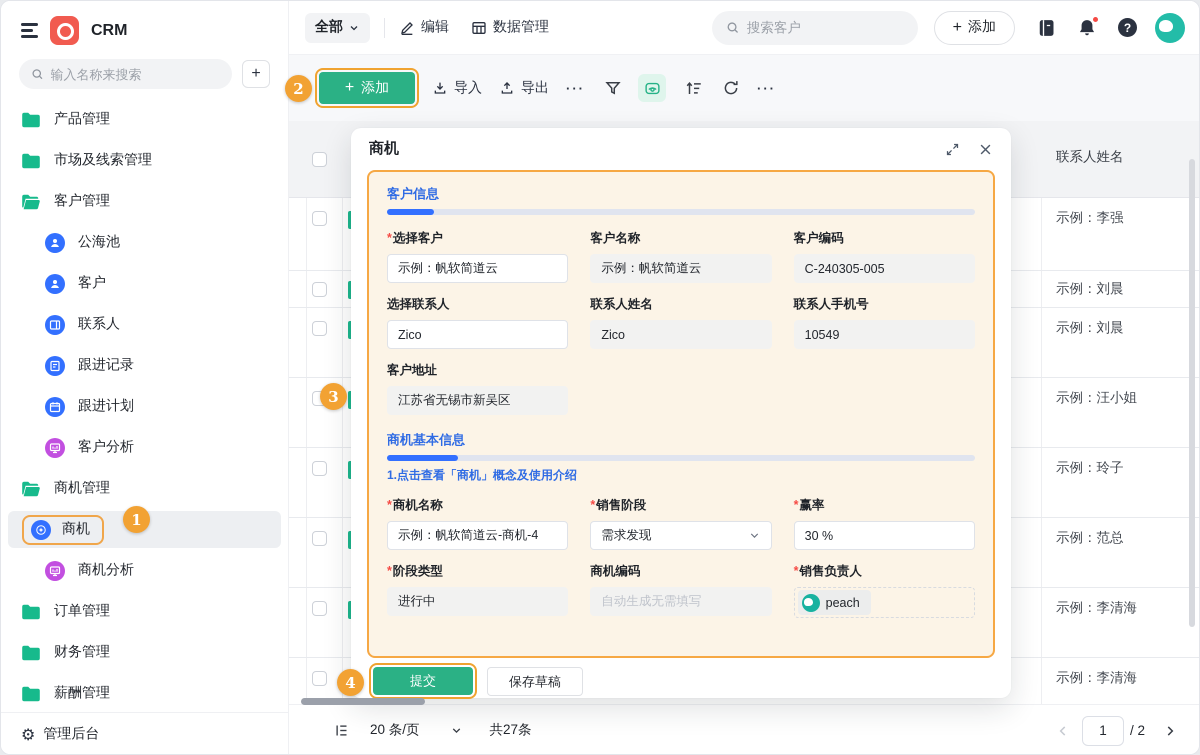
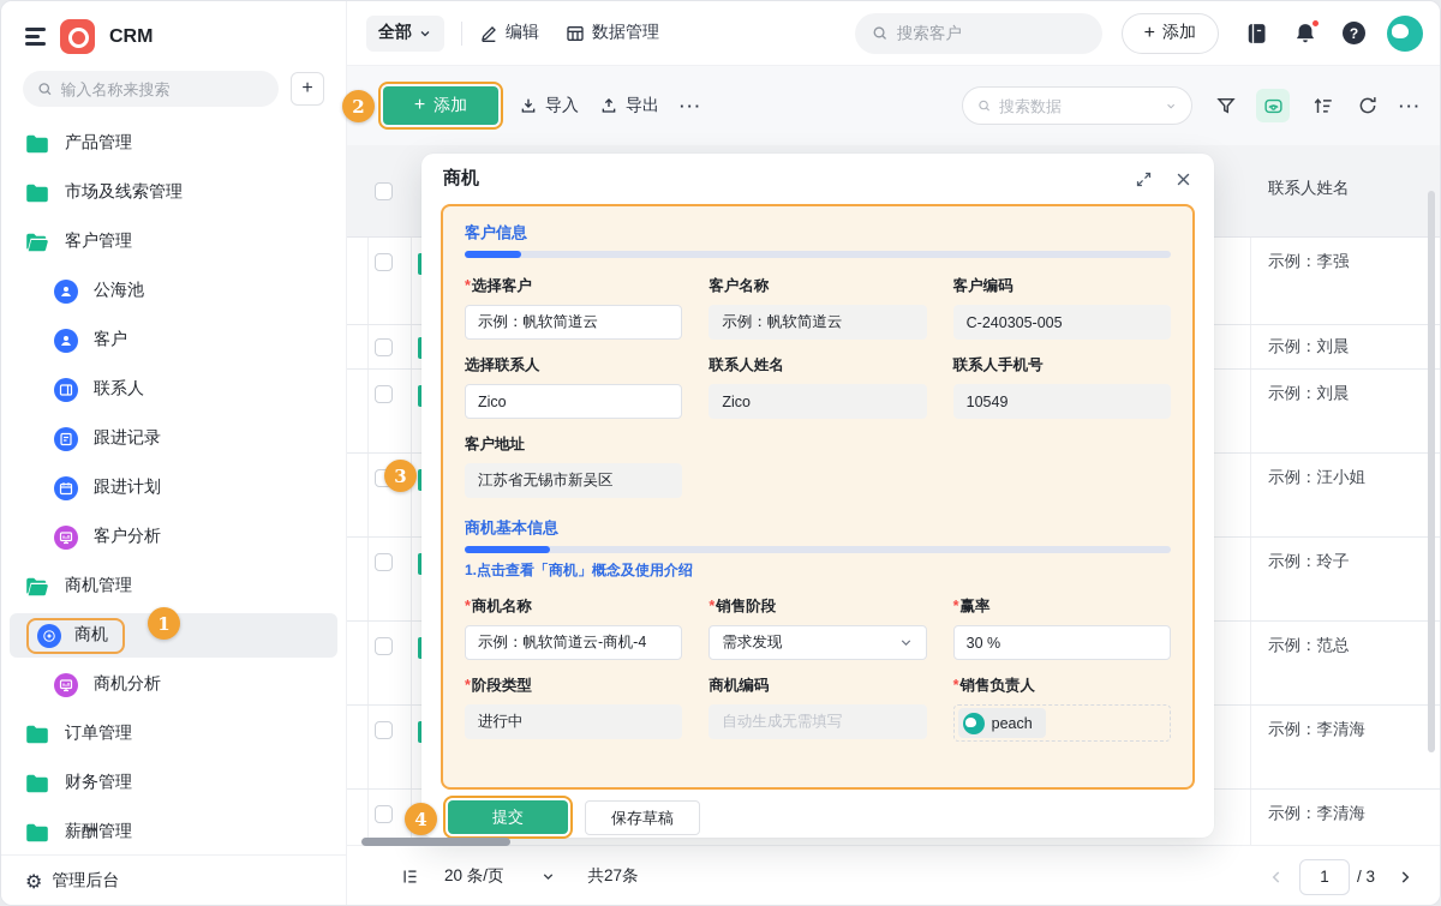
  CRM
  输入名称来搜索
  +
  产品管理
  市场及线索管理
  客户管理
  公海池
  客户
  联系人
  跟进记录
  跟进计划
  客户分析
  商机管理
  商机
  商机分析
  订单管理
  财务管理
  薪酬管理
  ⚙
  管理后台
  全部
  编辑
  数据管理
  搜索客户
  +
  添加
  ?
  +
  添加
  导入
  导出
  ···
+ 搜索数据
  ···
  联系人姓名
  示例：李强
  示例：刘晨
  示例：刘晨
  示例：汪小姐
  示例：玲子
  示例：范总
  示例：李清海
  示例：李清海
  20 条/页
  共27条
  1
- / 2
+ / 3
  商机
  客户信息
  选择客户
  示例：帆软简道云
  客户名称
  示例：帆软简道云
  客户编码
  C-240305-005
  选择联系人
  Zico
  联系人姓名
  Zico
  联系人手机号
  10549
  客户地址
  江苏省无锡市新吴区
  商机基本信息
  1.点击查看「商机」概念及使用介绍
  商机名称
  示例：帆软简道云-商机-4
  销售阶段
  需求发现
  赢率
  30 %
  阶段类型
  进行中
  商机编码
  自动生成无需填写
  销售负责人
  peach
  提交
  保存草稿
  1
  2
  3
  4
